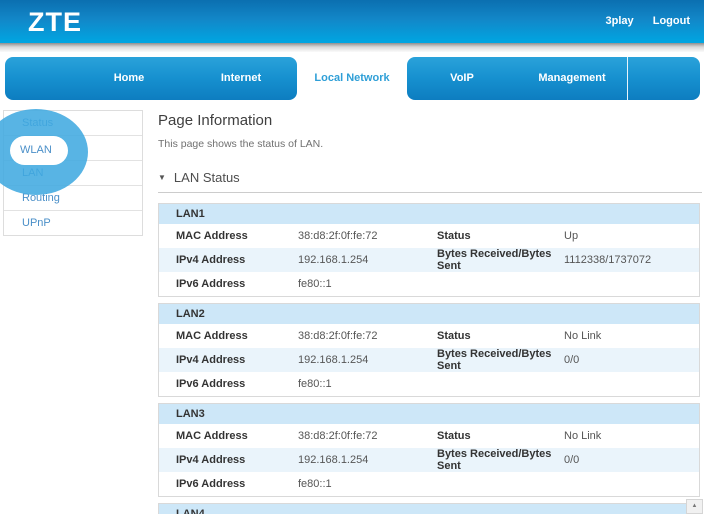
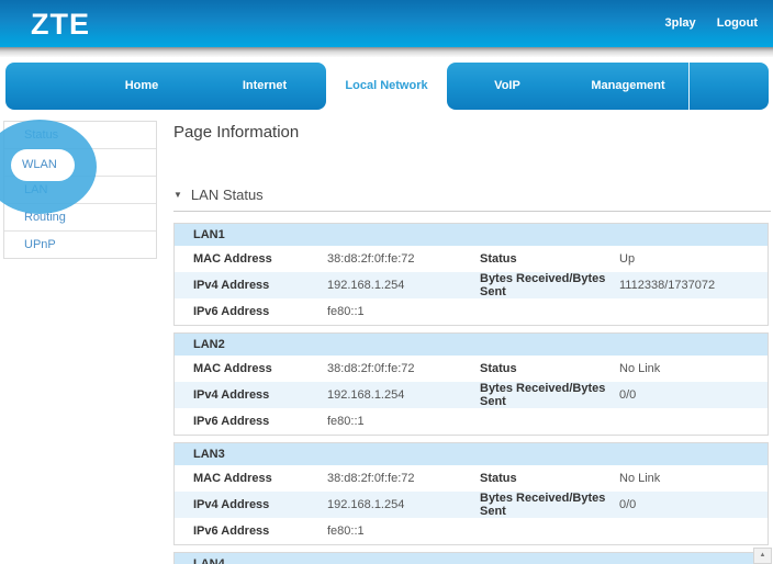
  ZTE
  3play Logout
  Home
  Internet
  Local Network
  VoIP
  Management
  LAN
  Routing
  UPnP
  WLAN
  Page Information
- This page shows the status of LAN.
  ▼ LAN Status
  LAN1
  MAC Address
  38:d8:2f:0f:fe:72
  Status
  Up
  IPv4 Address
  192.168.1.254
  Bytes Received/Bytes Sent
  1112338/1737072
  IPv6 Address
  fe80::1
  LAN2
  MAC Address
  38:d8:2f:0f:fe:72
  Status
  No Link
  IPv4 Address
  192.168.1.254
  Bytes Received/Bytes Sent
  0/0
  IPv6 Address
  fe80::1
  LAN3
  MAC Address
  38:d8:2f:0f:fe:72
  Status
  No Link
  IPv4 Address
  192.168.1.254
  Bytes Received/Bytes Sent
  0/0
  IPv6 Address
  fe80::1
